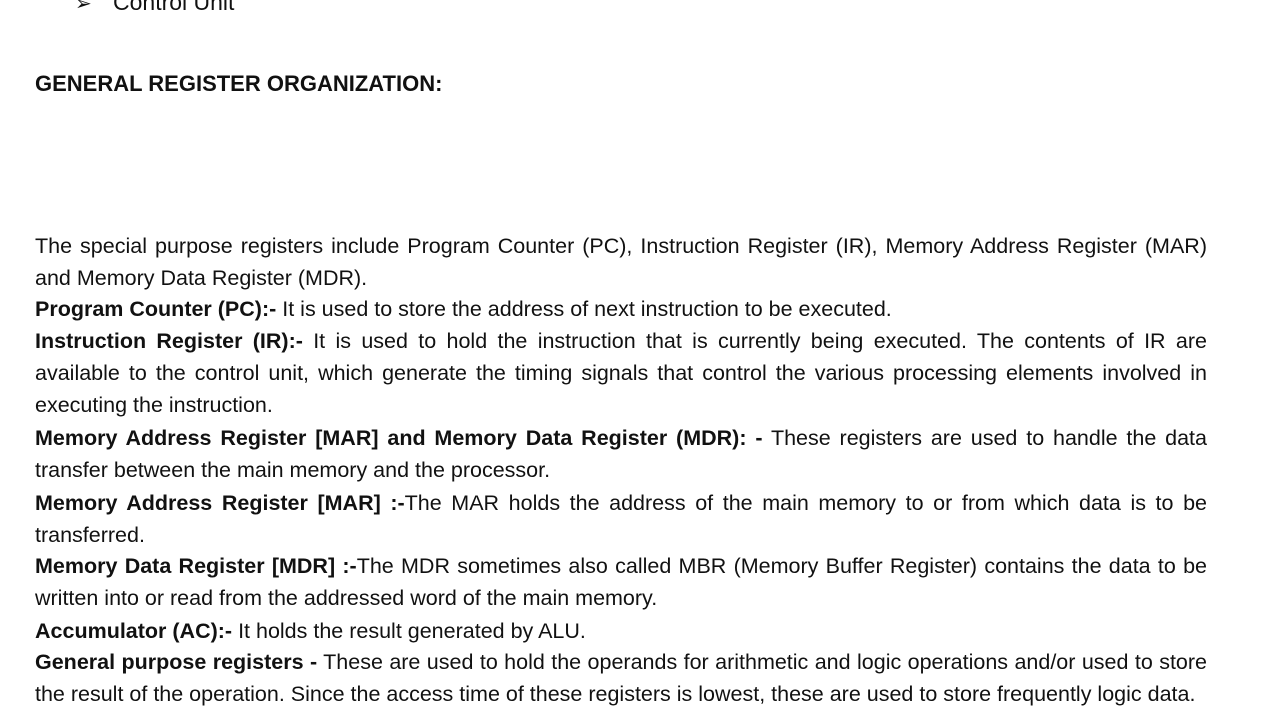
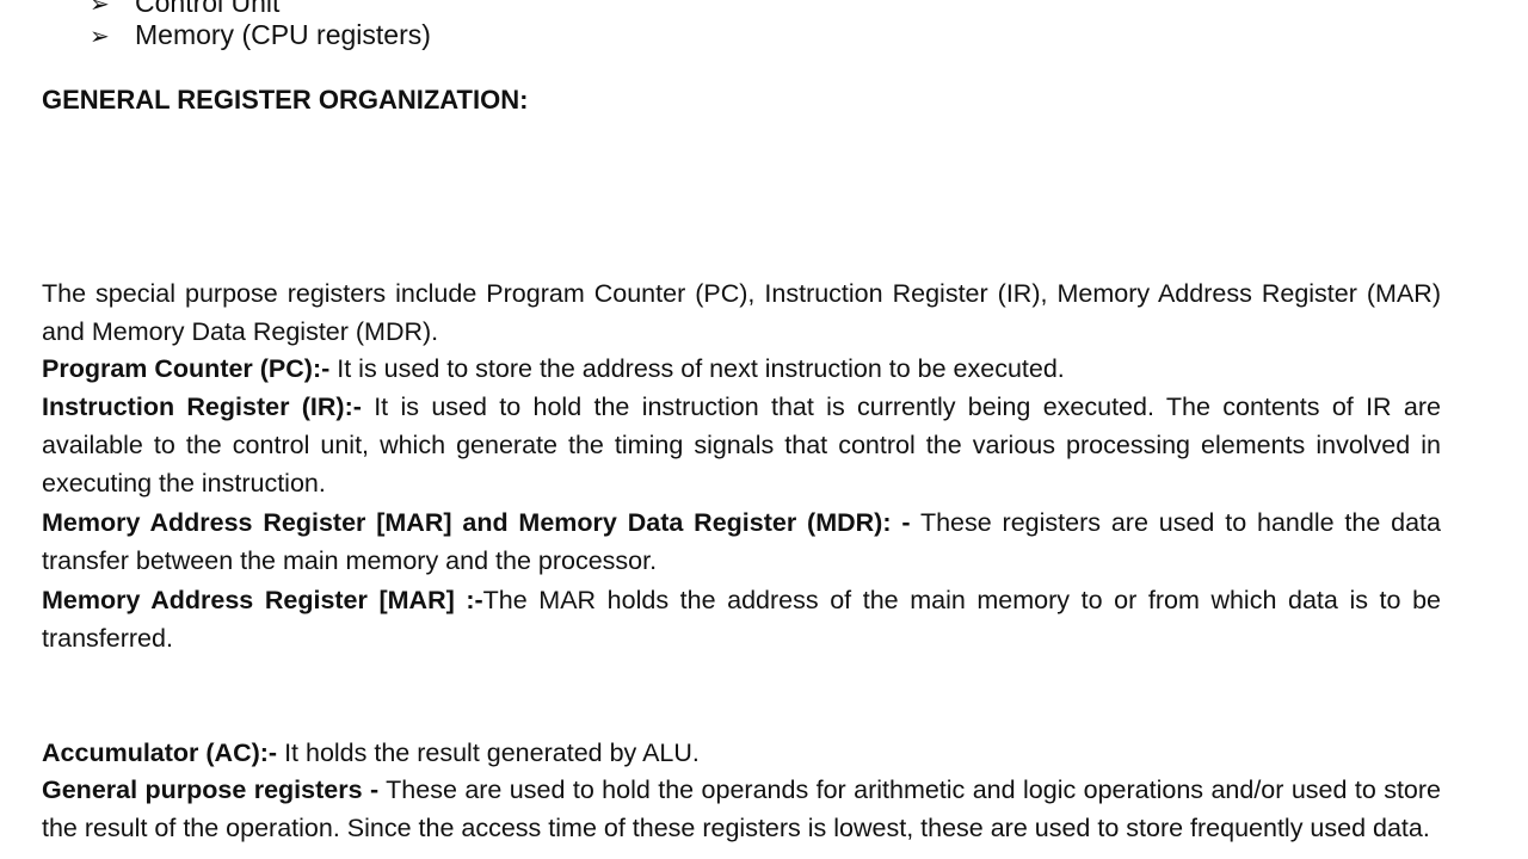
  ➢ Control Unit
+ ➢ Memory (CPU registers)
  GENERAL REGISTER ORGANIZATION:
  The special purpose registers include Program Counter (PC), Instruction Register (IR), Memory Address Register (MAR) and Memory Data Register (MDR).
  Program Counter (PC):- It is used to store the address of next instruction to be executed.
  Instruction Register (IR):- It is used to hold the instruction that is currently being executed. The contents of IR are available to the control unit, which generate the timing signals that control the various processing elements involved in executing the instruction.
  Memory Address Register [MAR] and Memory Data Register (MDR): - These registers are used to handle the data transfer between the main memory and the processor.
  Memory Address Register [MAR] :-The MAR holds the address of the main memory to or from which data is to be transferred.
- Memory Data Register [MDR] :-The MDR sometimes also called MBR (Memory Buffer Register) contains the data to be written into or read from the addressed word of the main memory.
  Accumulator (AC):- It holds the result generated by ALU.
- General purpose registers - These are used to hold the operands for arithmetic and logic operations and/or used to store the result of the operation. Since the access time of these registers is lowest, these are used to store frequently logic data.
+ General purpose registers - These are used to hold the operands for arithmetic and logic operations and/or used to store the result of the operation. Since the access time of these registers is lowest, these are used to store frequently used data.
